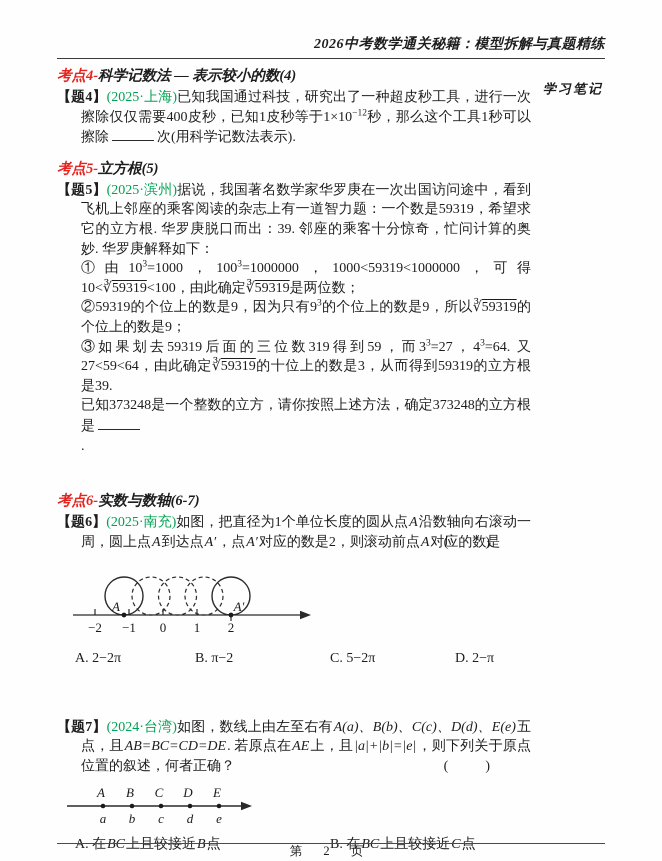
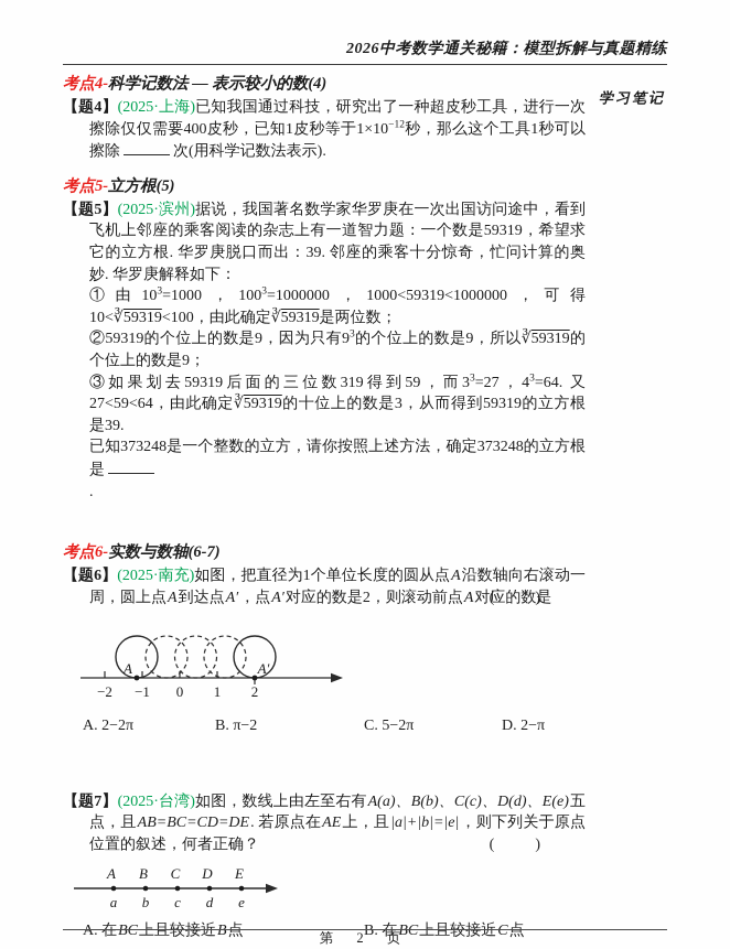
  2026中考数学通关秘籍：模型拆解与真题精练
  学习笔记
  考点4-科学记数法 — 表示较小的数(4)
  【题4】(2025·上海)已知我国通过科技，研究出了一种超皮秒工具，进行一次擦除仅仅需要400皮秒，已知1皮秒等于1×10−12秒，那么这个工具1秒可以擦除 次(用科学记数法表示).
  考点5-立方根(5)
  【题5】(2025·滨州)据说，我国著名数学家华罗庚在一次出国访问途中，看到飞机上邻座的乘客阅读的杂志上有一道智力题：一个数是59319，希望求它的立方根. 华罗庚脱口而出：39. 邻座的乘客十分惊奇，忙问计算的奥妙. 华罗庚解释如下：
  ①由103=1000，1003=1000000，1000<59319<1000000，可得10<∛59319<100，由此确定∛59319是两位数；
  ②59319的个位上的数是9，因为只有93的个位上的数是9，所以∛59319的个位上的数是9；
  ③如果划去59319后面的三位数319得到59，而33=27，43=64. 又27<59<64，由此确定∛59319的十位上的数是3，从而得到59319的立方根是39.
  已知373248是一个整数的立方，请你按照上述方法，确定373248的立方根是
  .
  考点6-实数与数轴(6-7)
  【题6】(2025·南充)如图，把直径为1个单位长度的圆从点A沿数轴向右滚动一周，圆上点A到达点A′，点A′对应的数是2，则滚动前点A对应的数是
  ( )
  A
  A′
  −2
  −1
  0
  1
  2
  A. 2−2π
  B. π−2
  C. 5−2π
  D. 2−π
- 【题7】(2024·台湾)如图，数线上由左至右有A(a)、B(b)、C(c)、D(d)、E(e)五点，且AB=BC=CD=DE. 若原点在AE上，且|a|+|b|=|e|，则下列关于原点位置的叙述，何者正确？
+ 【题7】(2025·台湾)如图，数线上由左至右有A(a)、B(b)、C(c)、D(d)、E(e)五点，且AB=BC=CD=DE. 若原点在AE上，且|a|+|b|=|e|，则下列关于原点位置的叙述，何者正确？
  ( )
  A
  B
  C
  D
  E
  a
  b
  c
  d
  e
  A. 在BC上且较接近B点
  B. 在BC上且较接近C点
  第 2 页
